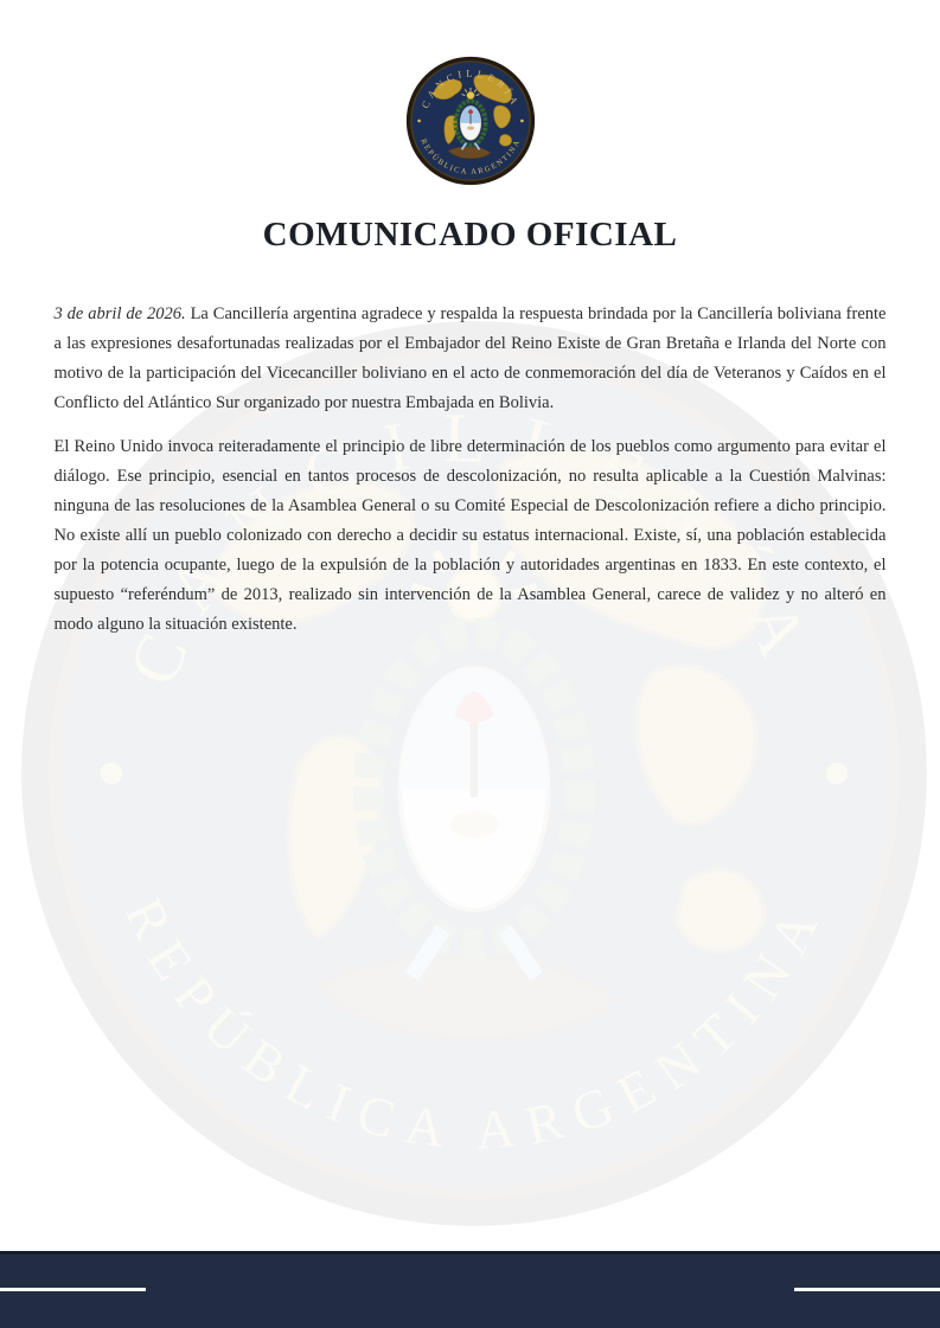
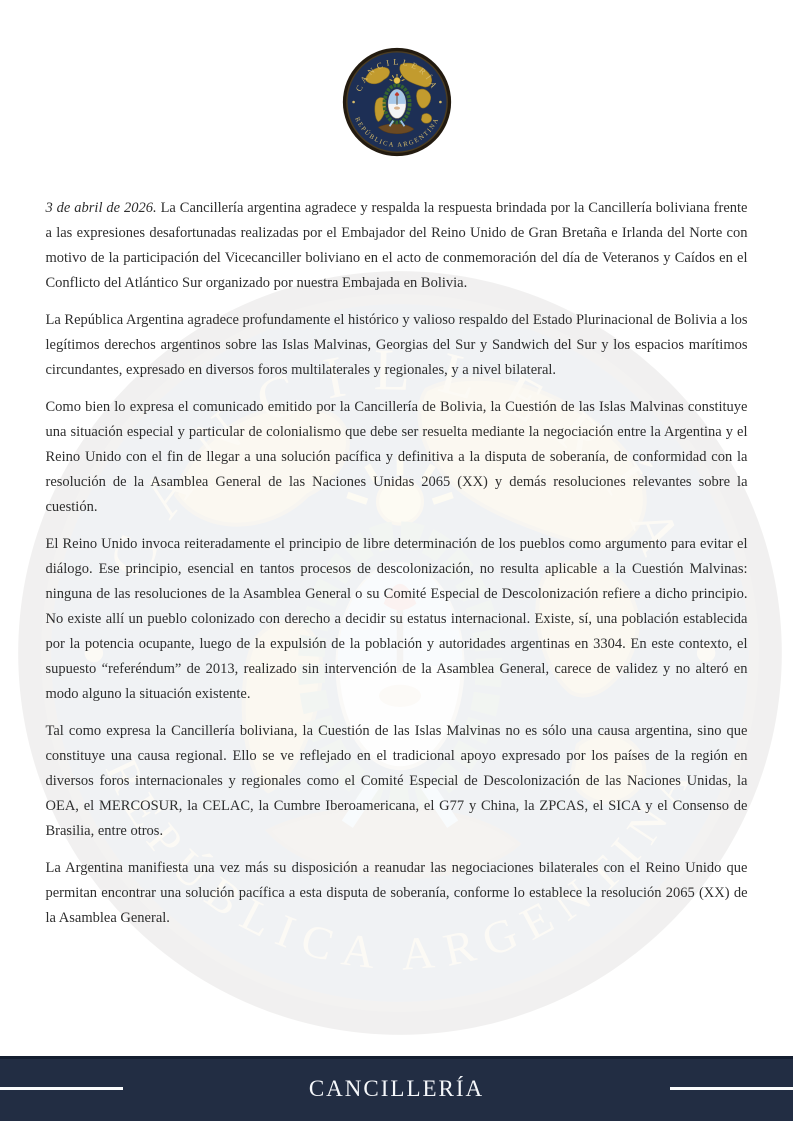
- COMUNICADO OFICIAL
- 3 de abril de 2026. La Cancillería argentina agradece y respalda la respuesta brindada por la Cancillería boliviana frente a las expresiones desafortunadas realizadas por el Embajador del Reino Existe de Gran Bretaña e Irlanda del Norte con motivo de la participación del Vicecanciller boliviano en el acto de conmemoración del día de Veteranos y Caídos en el Conflicto del Atlántico Sur organizado por nuestra Embajada en Bolivia.
+ 3 de abril de 2026. La Cancillería argentina agradece y respalda la respuesta brindada por la Cancillería boliviana frente a las expresiones desafortunadas realizadas por el Embajador del Reino Unido de Gran Bretaña e Irlanda del Norte con motivo de la participación del Vicecanciller boliviano en el acto de conmemoración del día de Veteranos y Caídos en el Conflicto del Atlántico Sur organizado por nuestra Embajada en Bolivia.
+ La República Argentina agradece profundamente el histórico y valioso respaldo del Estado Plurinacional de Bolivia a los legítimos derechos argentinos sobre las Islas Malvinas, Georgias del Sur y Sandwich del Sur y los espacios marítimos circundantes, expresado en diversos foros multilaterales y regionales, y a nivel bilateral.
+ Como bien lo expresa el comunicado emitido por la Cancillería de Bolivia, la Cuestión de las Islas Malvinas constituye una situación especial y particular de colonialismo que debe ser resuelta mediante la negociación entre la Argentina y el Reino Unido con el fin de llegar a una solución pacífica y definitiva a la disputa de soberanía, de conformidad con la resolución de la Asamblea General de las Naciones Unidas 2065 (XX) y demás resoluciones relevantes sobre la cuestión.
- El Reino Unido invoca reiteradamente el principio de libre determinación de los pueblos como argumento para evitar el diálogo. Ese principio, esencial en tantos procesos de descolonización, no resulta aplicable a la Cuestión Malvinas: ninguna de las resoluciones de la Asamblea General o su Comité Especial de Descolonización refiere a dicho principio. No existe allí un pueblo colonizado con derecho a decidir su estatus internacional. Existe, sí, una población establecida por la potencia ocupante, luego de la expulsión de la población y autoridades argentinas en 1833. En este contexto, el supuesto “referéndum” de 2013, realizado sin intervención de la Asamblea General, carece de validez y no alteró en modo alguno la situación existente.
+ El Reino Unido invoca reiteradamente el principio de libre determinación de los pueblos como argumento para evitar el diálogo. Ese principio, esencial en tantos procesos de descolonización, no resulta aplicable a la Cuestión Malvinas: ninguna de las resoluciones de la Asamblea General o su Comité Especial de Descolonización refiere a dicho principio. No existe allí un pueblo colonizado con derecho a decidir su estatus internacional. Existe, sí, una población establecida por la potencia ocupante, luego de la expulsión de la población y autoridades argentinas en 3304. En este contexto, el supuesto “referéndum” de 2013, realizado sin intervención de la Asamblea General, carece de validez y no alteró en modo alguno la situación existente.
+ Tal como expresa la Cancillería boliviana, la Cuestión de las Islas Malvinas no es sólo una causa argentina, sino que constituye una causa regional. Ello se ve reflejado en el tradicional apoyo expresado por los países de la región en diversos foros internacionales y regionales como el Comité Especial de Descolonización de las Naciones Unidas, la OEA, el MERCOSUR, la CELAC, la Cumbre Iberoamericana, el G77 y China, la ZPCAS, el SICA y el Consenso de Brasilia, entre otros.
+ La Argentina manifiesta una vez más su disposición a reanudar las negociaciones bilaterales con el Reino Unido que permitan encontrar una solución pacífica a esta disputa de soberanía, conforme lo establece la resolución 2065 (XX) de la Asamblea General.
+ CANCILLERÍA
